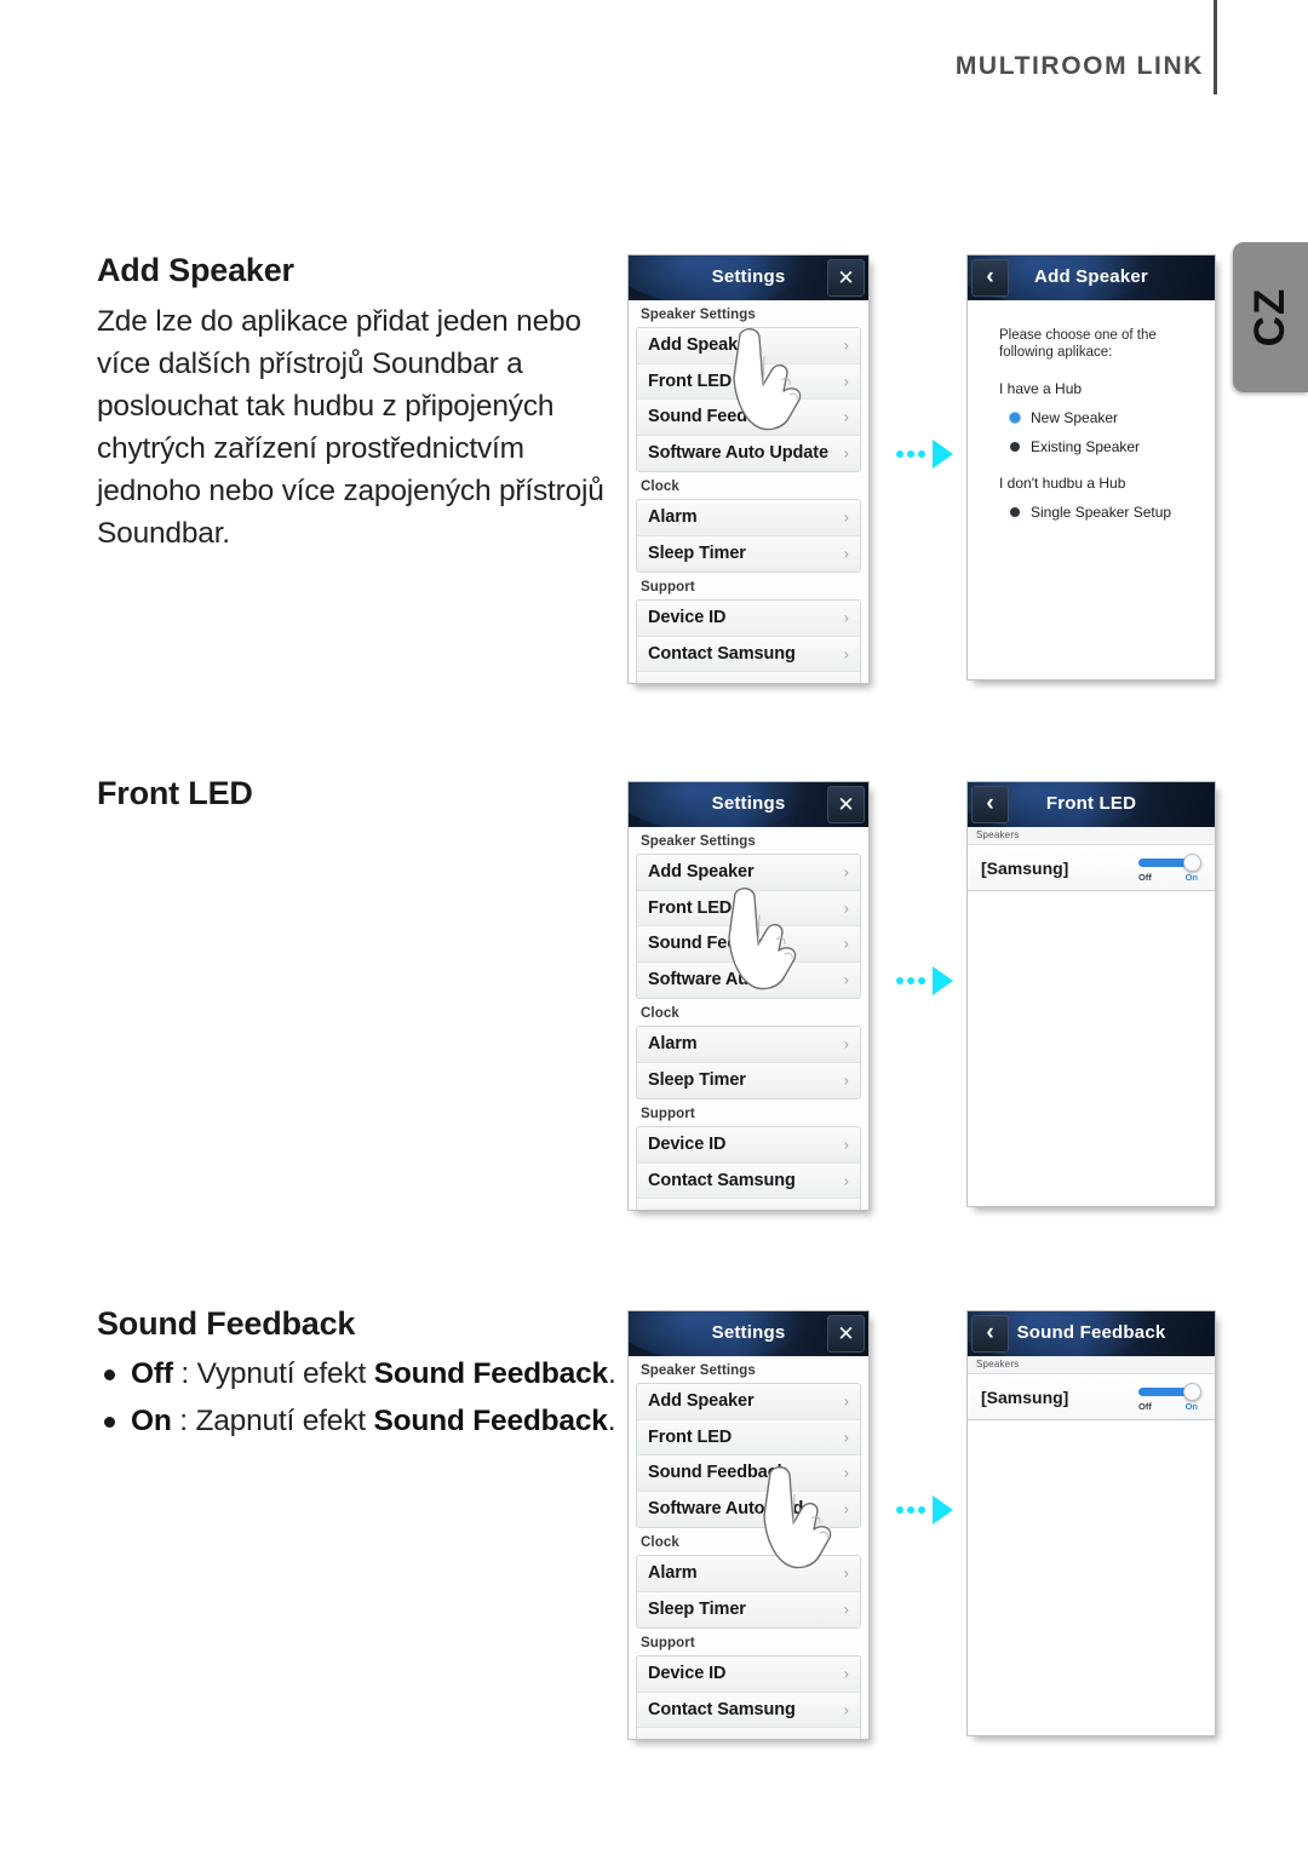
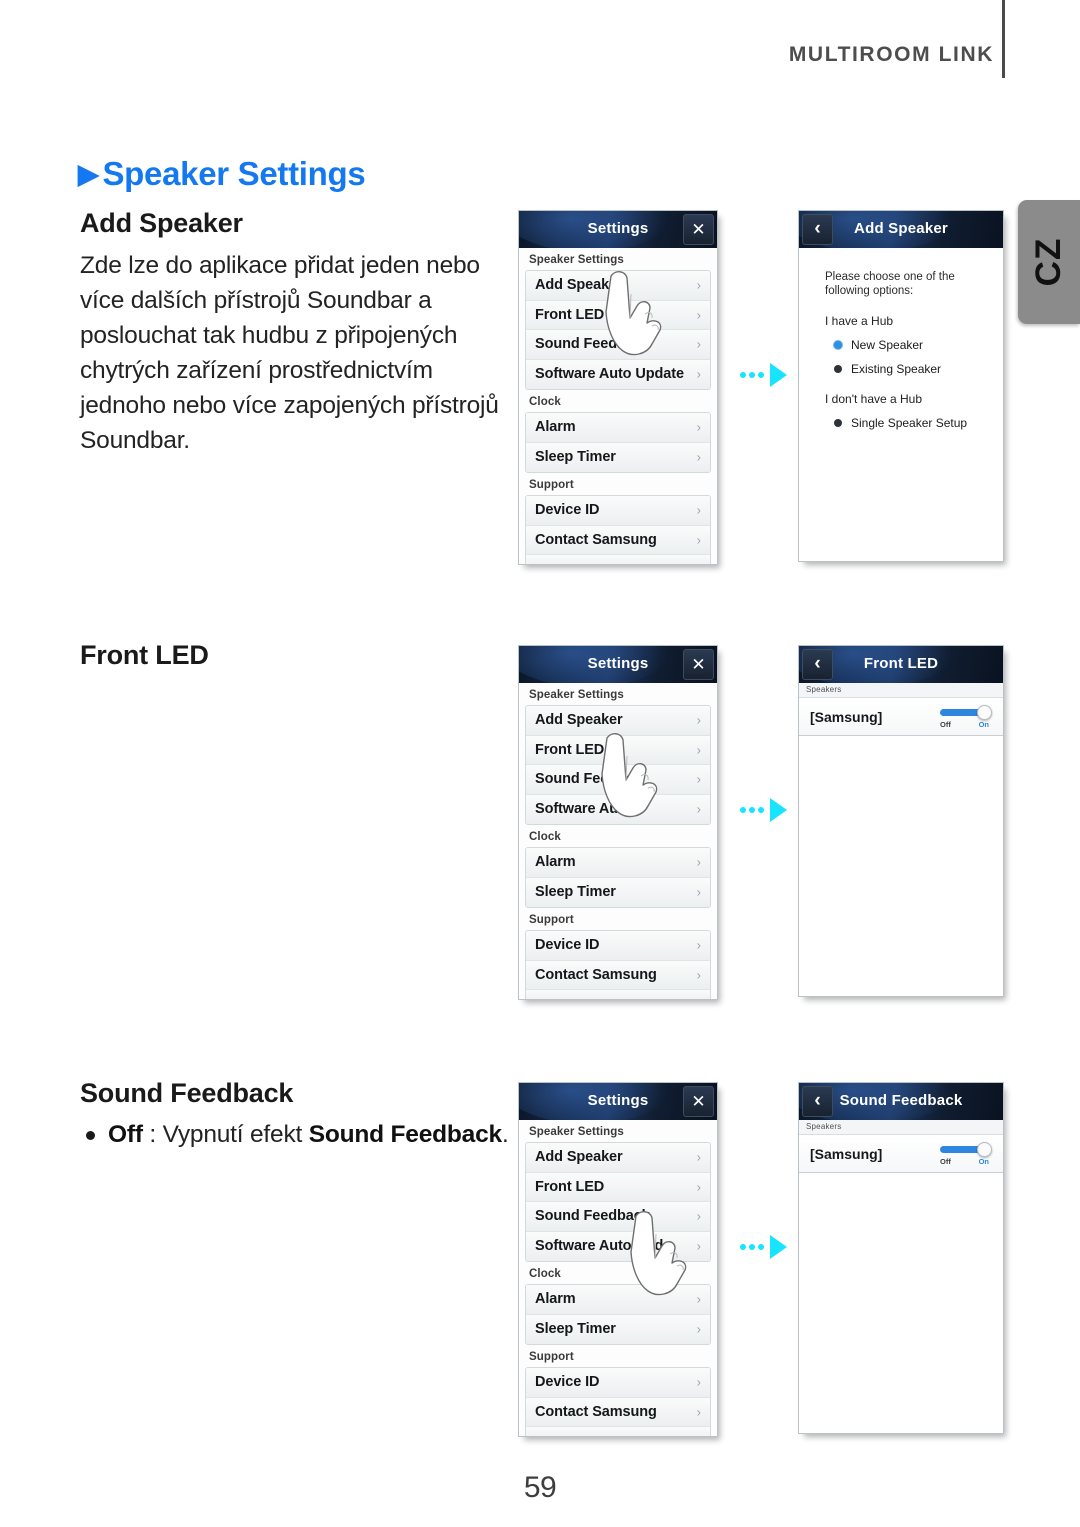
  MULTIROOM LINK
+ ▶ Speaker Settings
  Add Speaker
  Zde lze do aplikace přidat jeden nebo více dalších přístrojů Soundbar a poslouchat tak hudbu z připojených chytrých zařízení prostřednictvím jednoho nebo více zapojených přístrojů Soundbar.
  Settings
  ✕
  Speaker Settings
  Add Speak
  ›
  Front LED
  ›
  ›
  Software Auto Update
  ›
  Clock
  Alarm
  ›
  Sleep Timer
  ›
  Support
  Device ID
  ›
  Contact Samsung
  ›
  ‹
  Add Speaker
- Please choose one of the following aplikace:
+ Please choose one of the following options:
  I have a Hub
  New Speaker
  Existing Speaker
- I don't hudbu a Hub
+ I don't have a Hub
  Single Speaker Setup
  Front LED
  Settings
  ✕
  Speaker Settings
  Add Speaker
  ›
  Front LED
  ›
  ›
  Software Au
  ›
  Clock
  Alarm
  ›
  Sleep Timer
  ›
  Support
  Device ID
  ›
  Contact Samsung
  ›
  ‹
  Front LED
  Speakers
  [Samsung]
  Off
  On
  Sound Feedback
  Off : Vypnutí efekt Sound Feedback.
- On : Zapnutí efekt Sound Feedback.
  Settings
  ✕
  Speaker Settings
  Add Speaker
  ›
  Front LED
  ›
  Sound Feedba
  ›
  Software Autod
  ›
  Clock
  Alarm
  ›
  Sleep Timer
  ›
  Support
  Device ID
  ›
  Contact Samsung
  ›
  ‹
  Sound Feedback
  Speakers
  [Samsung]
  Off
  On
+ 59
